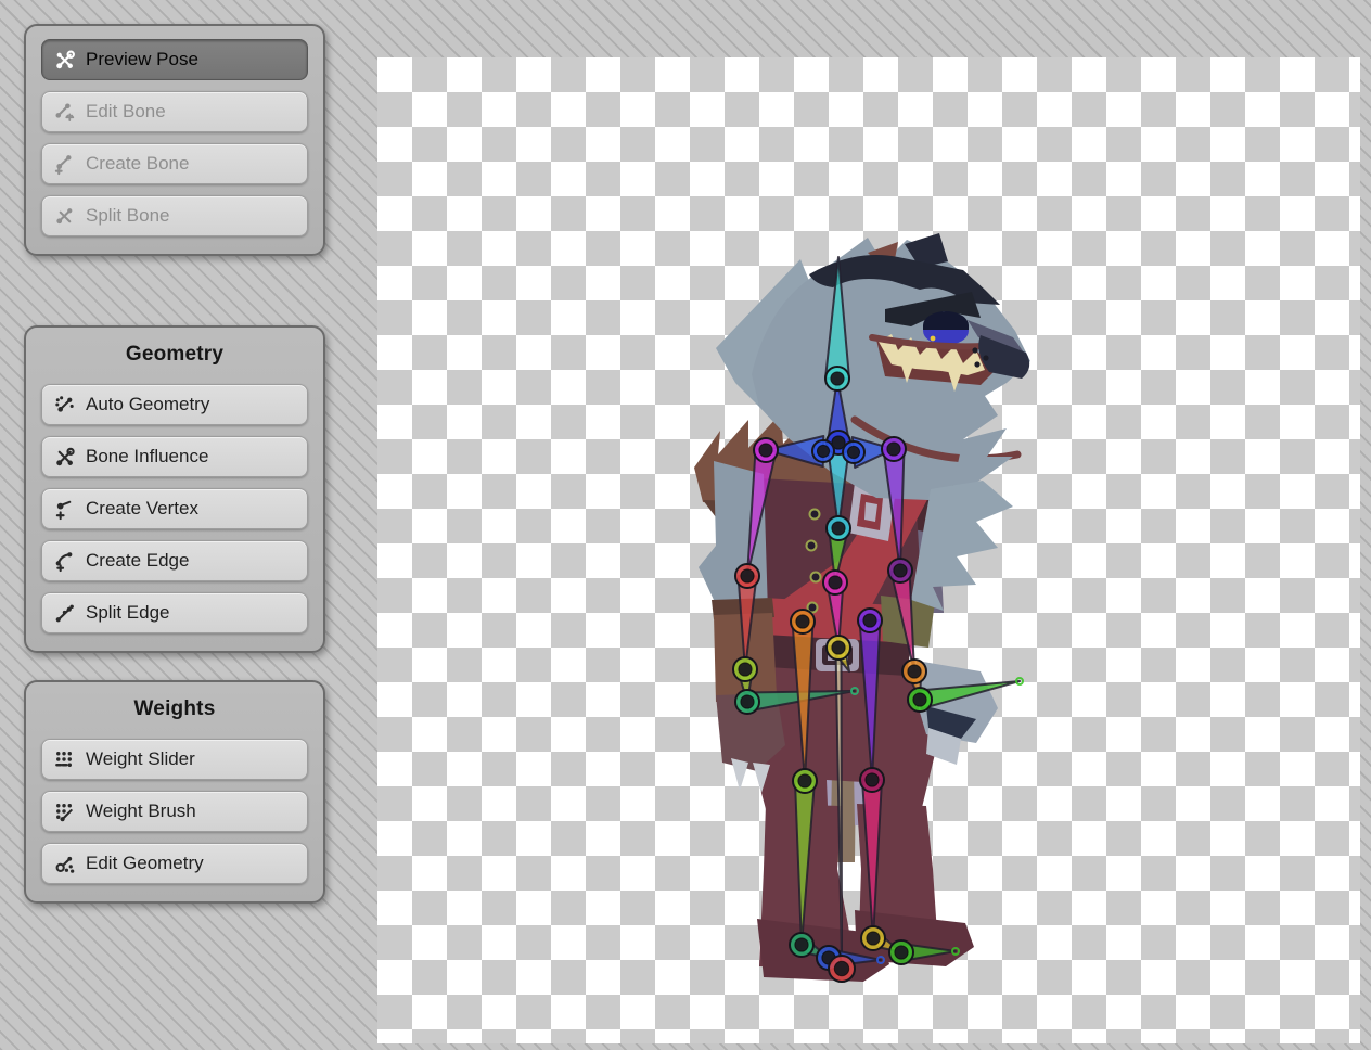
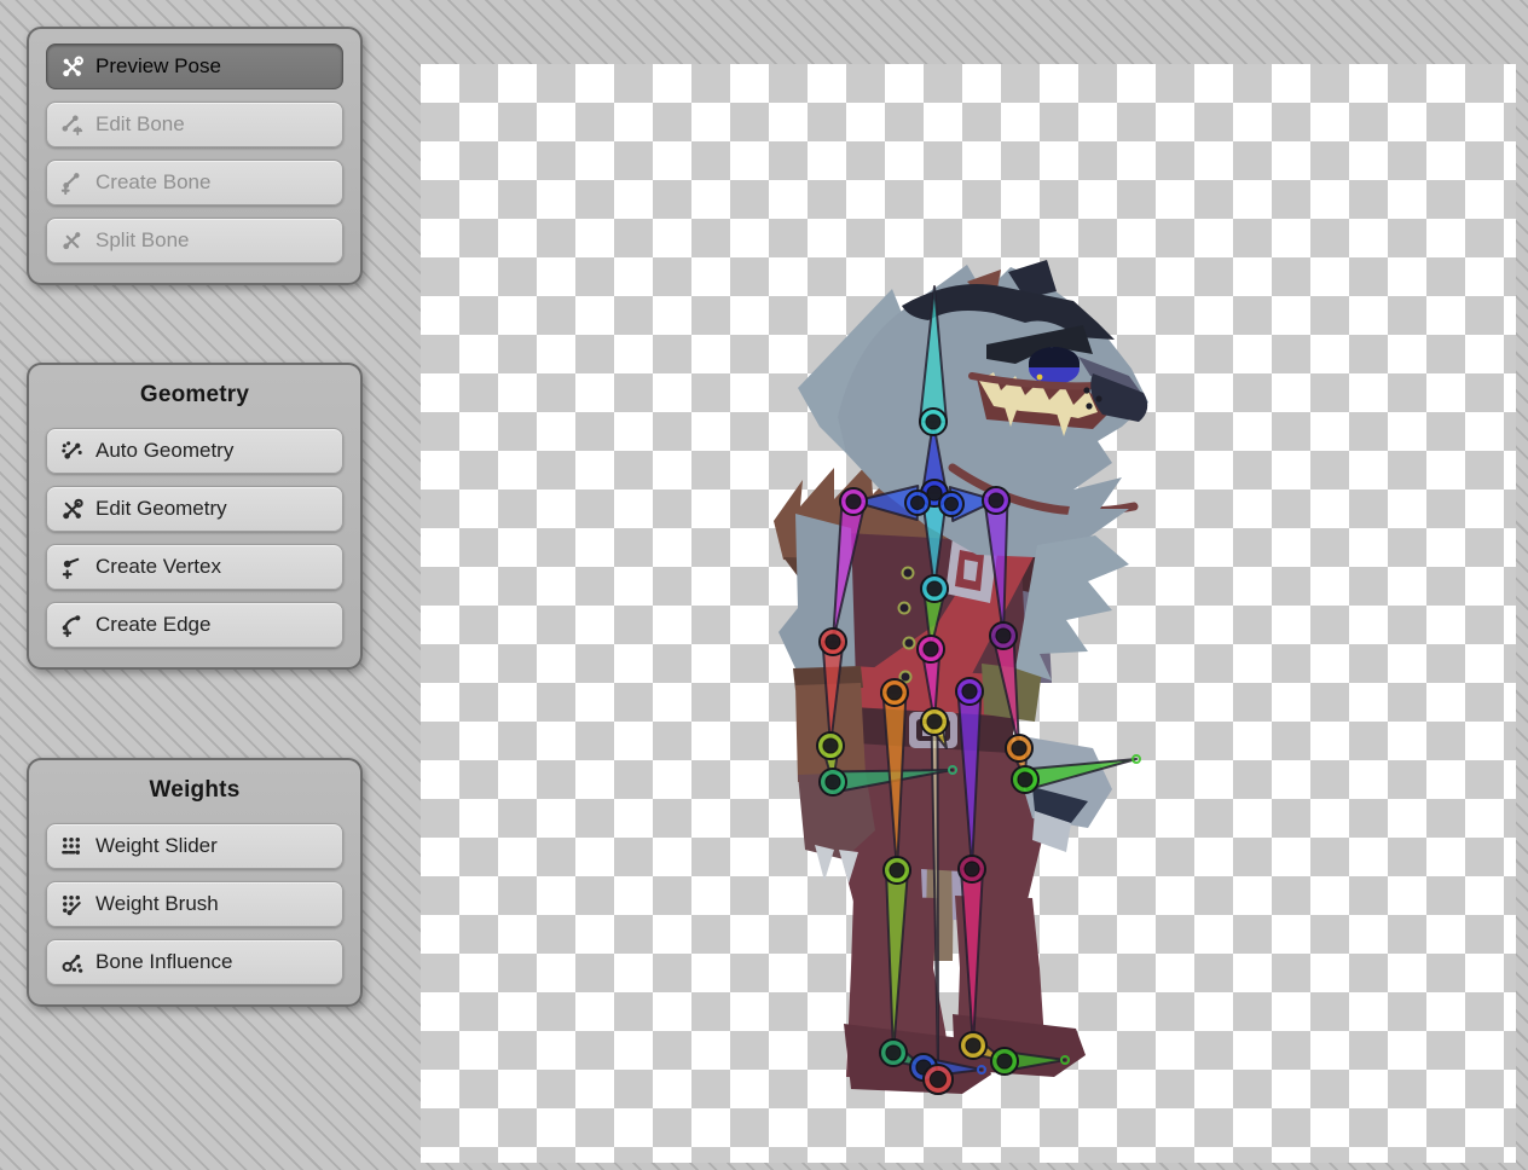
  Preview Pose
  Edit Bone
  Create Bone
  Split Bone
  Geometry
  Auto Geometry
- Bone Influence
+ Edit Geometry
  Create Vertex
  Create Edge
- Split Edge
  Weights
  Weight Slider
  Weight Brush
- Edit Geometry
+ Bone Influence
